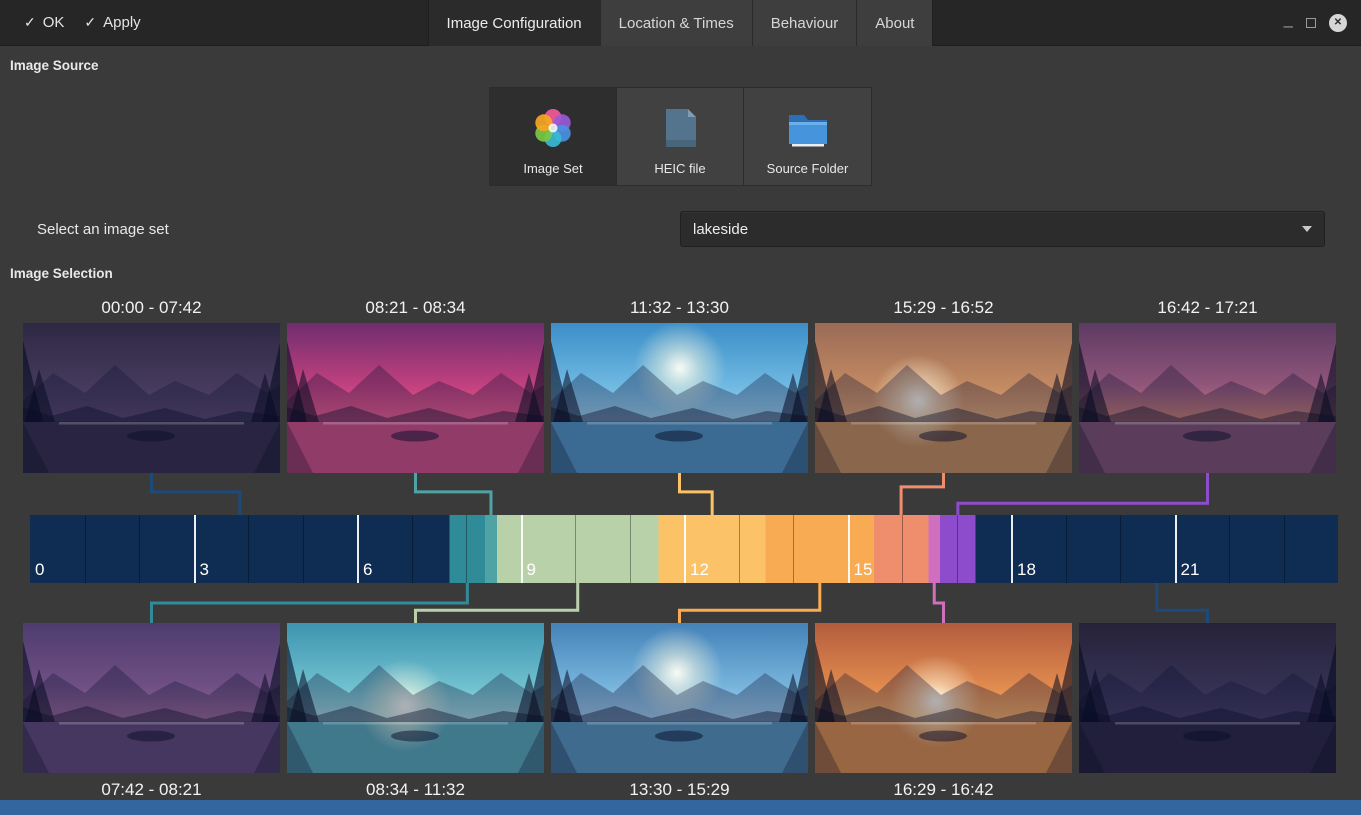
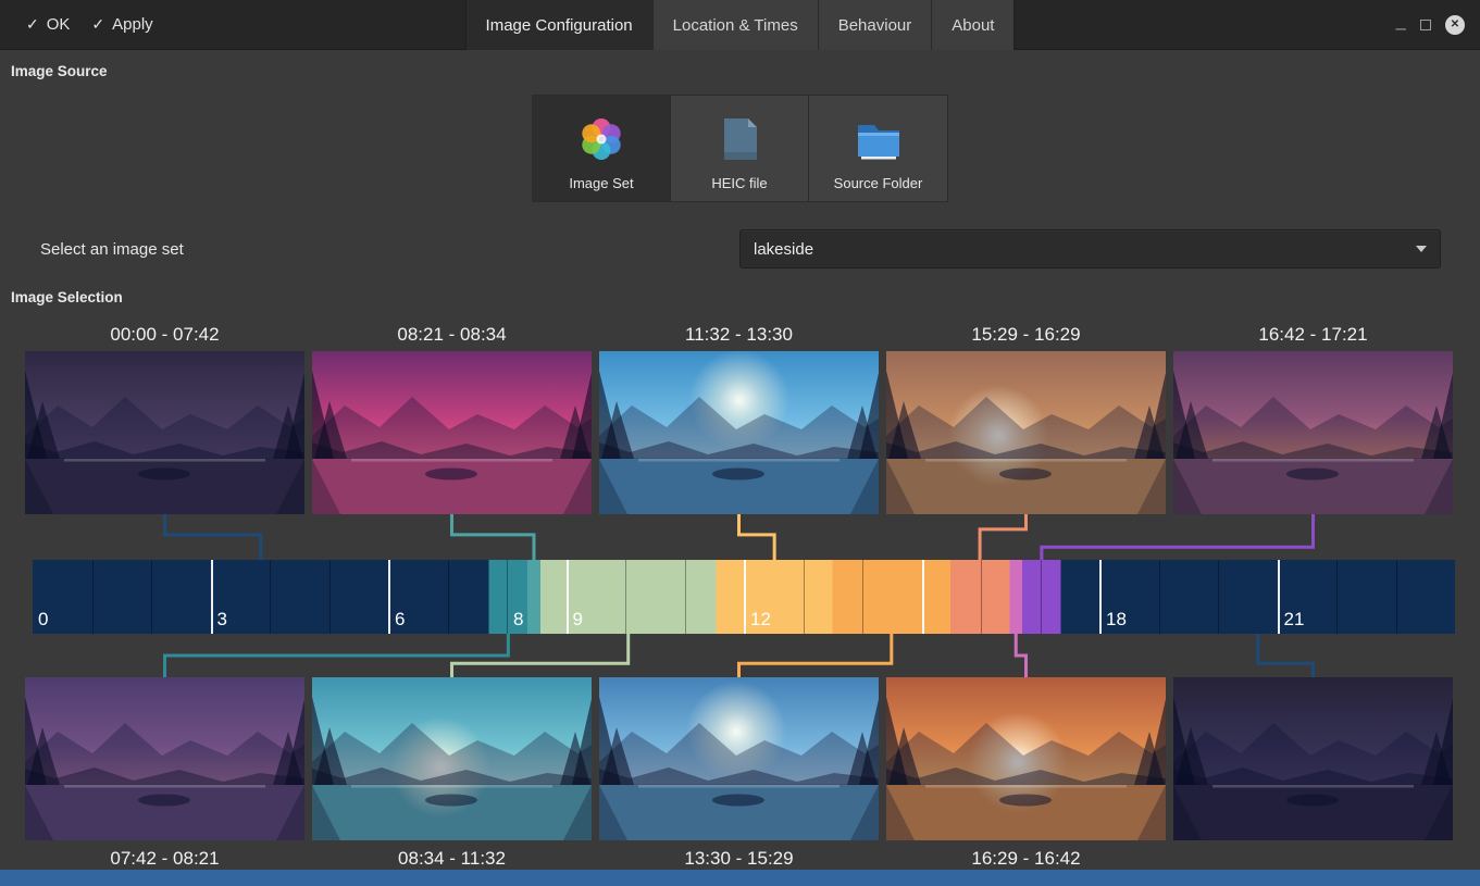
  ✓
  OK
  ✓
  Apply
  Image Configuration
  Location & Times
  Behaviour
  About
  –
  ✕
  Image Source
  Image Set
  HEIC file
  Source Folder
  Select an image set
  lakeside
  Image Selection
  00:00 - 07:42
  08:21 - 08:34
  11:32 - 13:30
- 15:29 - 16:52
+ 15:29 - 16:29
  16:42 - 17:21
  0
  3
  6
  9
  12
- 15
+ 8
  18
  21
  07:42 - 08:21
  08:34 - 11:32
  13:30 - 15:29
  16:29 - 16:42
